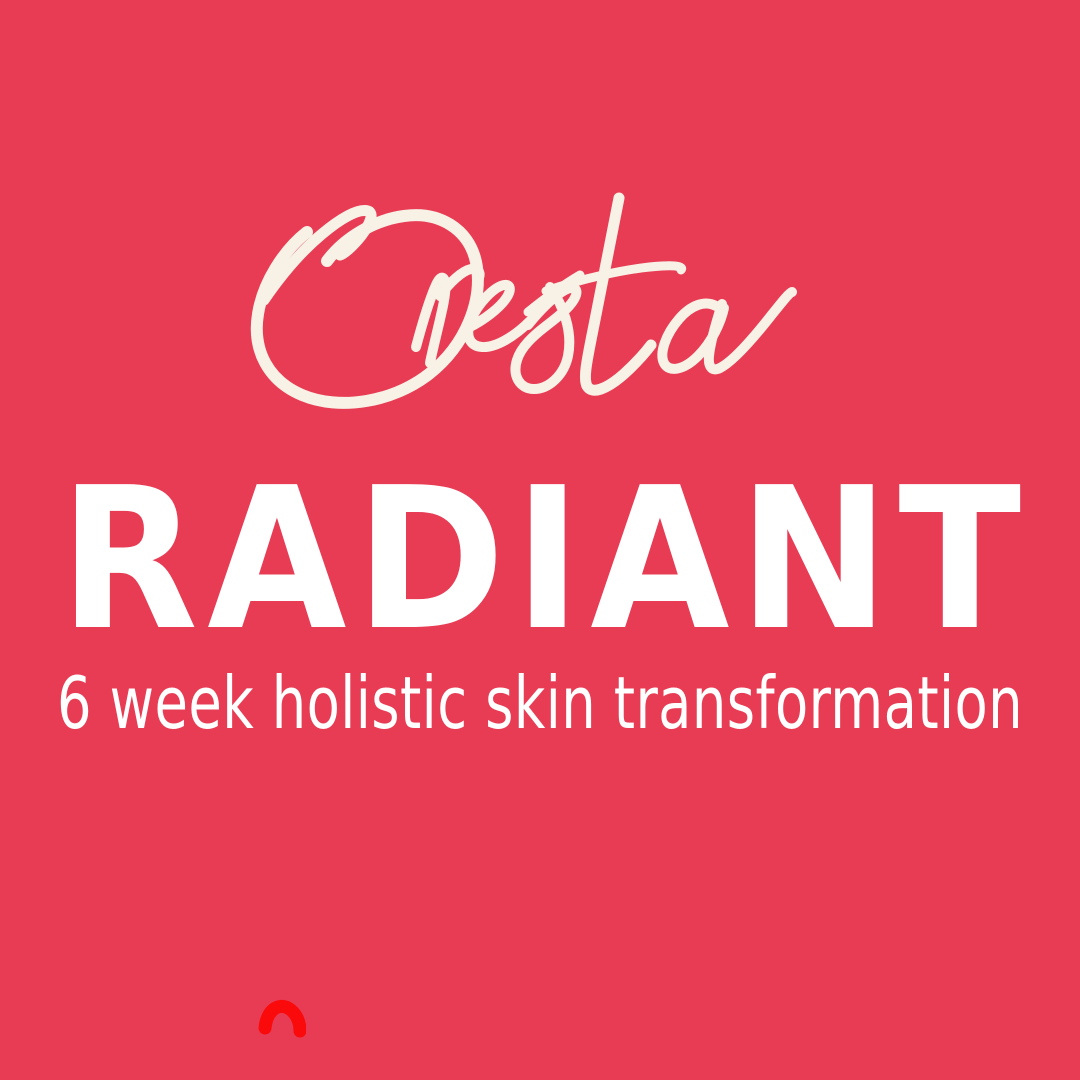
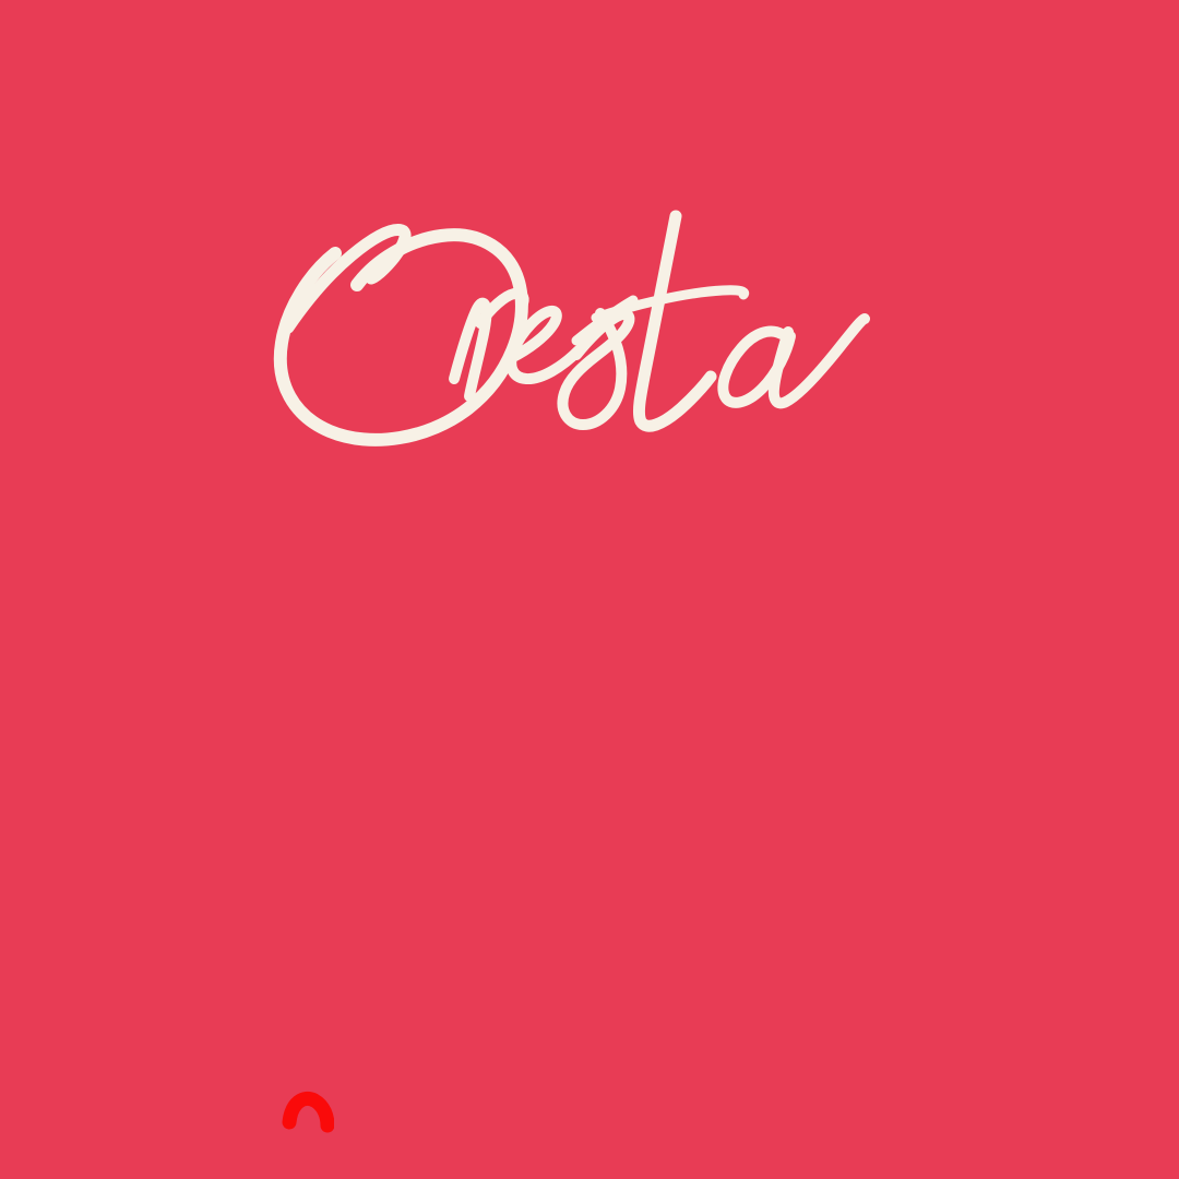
- RADIANT
- 6 week holistic skin transformation
